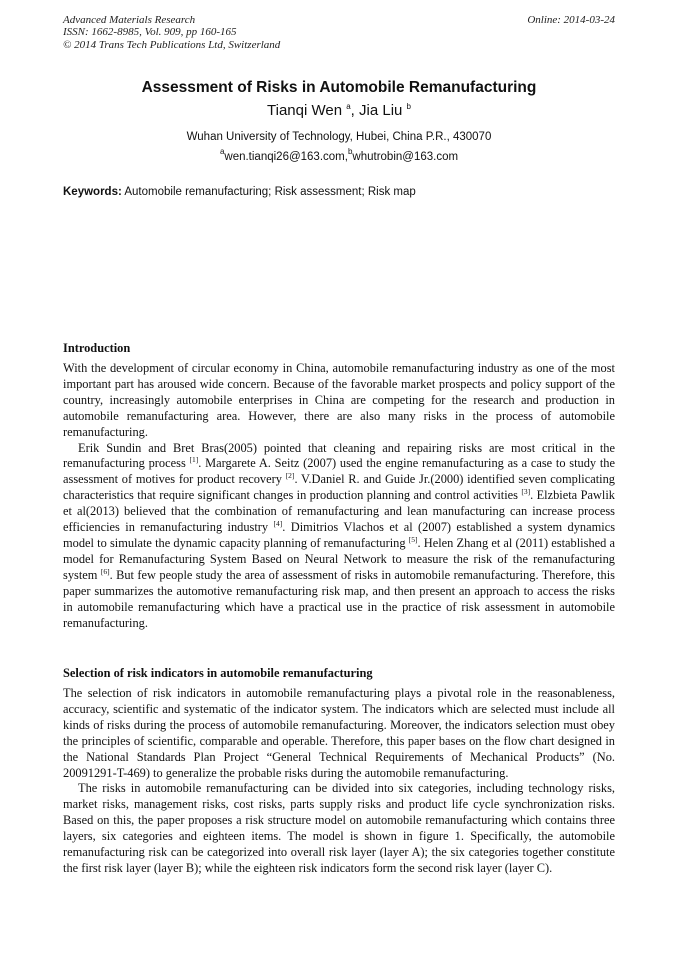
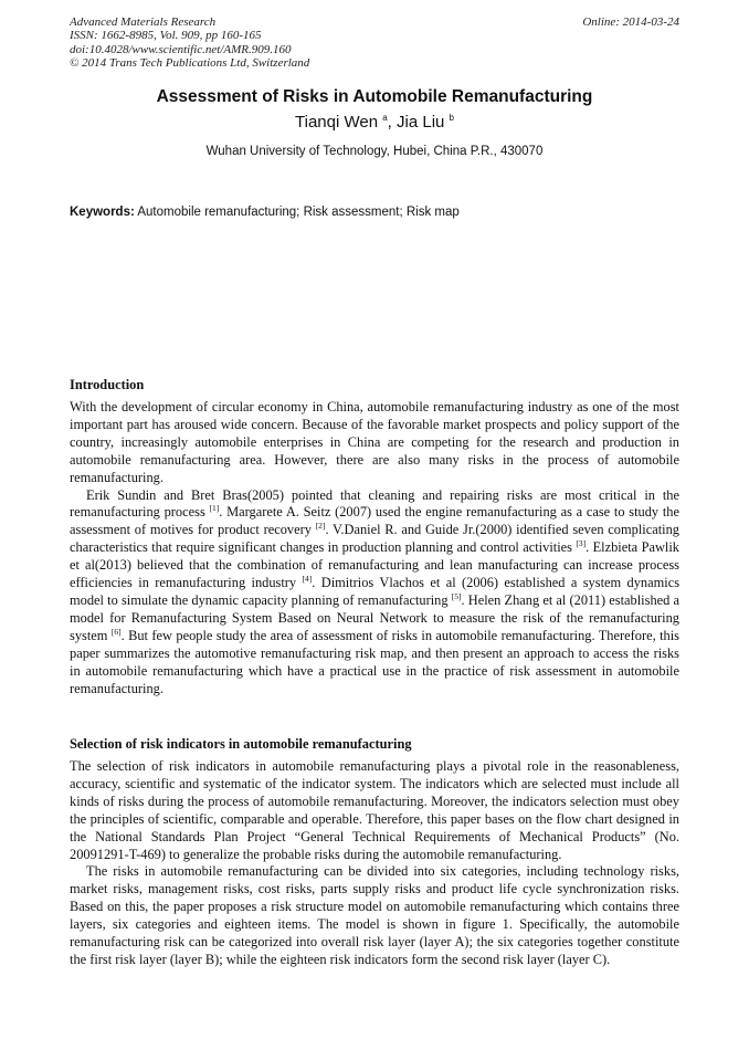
  Advanced Materials Research
  ISSN: 1662-8985, Vol. 909, pp 160-165
+ doi:10.4028/www.scientific.net/AMR.909.160
  © 2014 Trans Tech Publications Ltd, Switzerland
  Online: 2014-03-24
  Assessment of Risks in Automobile Remanufacturing
  Tianqi Wen a, Jia Liu b
  Wuhan University of Technology, Hubei, China P.R., 430070
- awen.tianqi26@163.com,bwhutrobin@163.com
  Keywords: Automobile remanufacturing; Risk assessment; Risk map
  Introduction
  With the development of circular economy in China, automobile remanufacturing industry as one of the most important part has aroused wide concern. Because of the favorable market prospects and policy support of the country, increasingly automobile enterprises in China are competing for the research and production in automobile remanufacturing area. However, there are also many risks in the process of automobile remanufacturing.
- Erik Sundin and Bret Bras(2005) pointed that cleaning and repairing risks are most critical in the remanufacturing process [1]. Margarete A. Seitz (2007) used the engine remanufacturing as a case to study the assessment of motives for product recovery [2]. V.Daniel R. and Guide Jr.(2000) identified seven complicating characteristics that require significant changes in production planning and control activities [3]. Elzbieta Pawlik et al(2013) believed that the combination of remanufacturing and lean manufacturing can increase process efficiencies in remanufacturing industry [4]. Dimitrios Vlachos et al (2007) established a system dynamics model to simulate the dynamic capacity planning of remanufacturing [5]. Helen Zhang et al (2011) established a model for Remanufacturing System Based on Neural Network to measure the risk of the remanufacturing system [6]. But few people study the area of assessment of risks in automobile remanufacturing. Therefore, this paper summarizes the automotive remanufacturing risk map, and then present an approach to access the risks in automobile remanufacturing which have a practical use in the practice of risk assessment in automobile remanufacturing.
+ Erik Sundin and Bret Bras(2005) pointed that cleaning and repairing risks are most critical in the remanufacturing process [1]. Margarete A. Seitz (2007) used the engine remanufacturing as a case to study the assessment of motives for product recovery [2]. V.Daniel R. and Guide Jr.(2000) identified seven complicating characteristics that require significant changes in production planning and control activities [3]. Elzbieta Pawlik et al(2013) believed that the combination of remanufacturing and lean manufacturing can increase process efficiencies in remanufacturing industry [4]. Dimitrios Vlachos et al (2006) established a system dynamics model to simulate the dynamic capacity planning of remanufacturing [5]. Helen Zhang et al (2011) established a model for Remanufacturing System Based on Neural Network to measure the risk of the remanufacturing system [6]. But few people study the area of assessment of risks in automobile remanufacturing. Therefore, this paper summarizes the automotive remanufacturing risk map, and then present an approach to access the risks in automobile remanufacturing which have a practical use in the practice of risk assessment in automobile remanufacturing.
  Selection of risk indicators in automobile remanufacturing
  The selection of risk indicators in automobile remanufacturing plays a pivotal role in the reasonableness, accuracy, scientific and systematic of the indicator system. The indicators which are selected must include all kinds of risks during the process of automobile remanufacturing. Moreover, the indicators selection must obey the principles of scientific, comparable and operable. Therefore, this paper bases on the flow chart designed in the National Standards Plan Project “General Technical Requirements of Mechanical Products” (No. 20091291-T-469) to generalize the probable risks during the automobile remanufacturing.
  The risks in automobile remanufacturing can be divided into six categories, including technology risks, market risks, management risks, cost risks, parts supply risks and product life cycle synchronization risks. Based on this, the paper proposes a risk structure model on automobile remanufacturing which contains three layers, six categories and eighteen items. The model is shown in figure 1. Specifically, the automobile remanufacturing risk can be categorized into overall risk layer (layer A); the six categories together constitute the first risk layer (layer B); while the eighteen risk indicators form the second risk layer (layer C).
